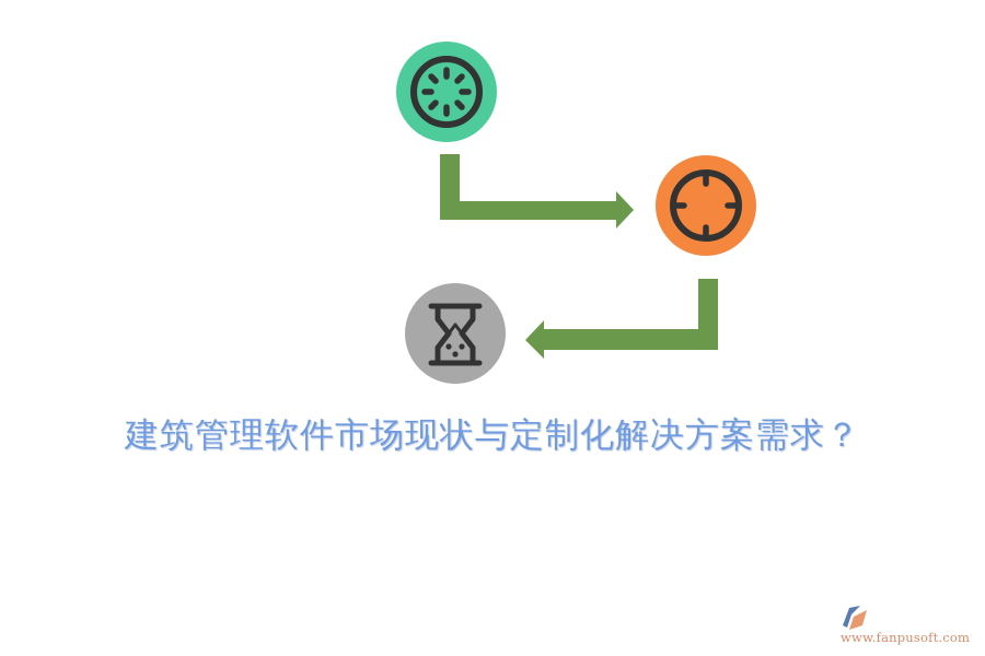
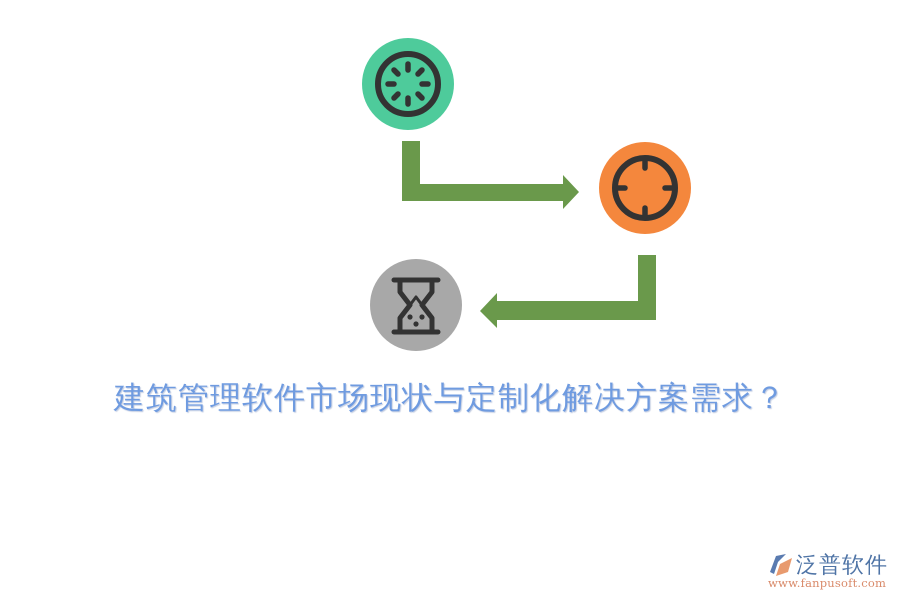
  建筑管理软件市场现状与定制化解决方案需求？
+ 泛普软件
  www.fanpusoft.com
